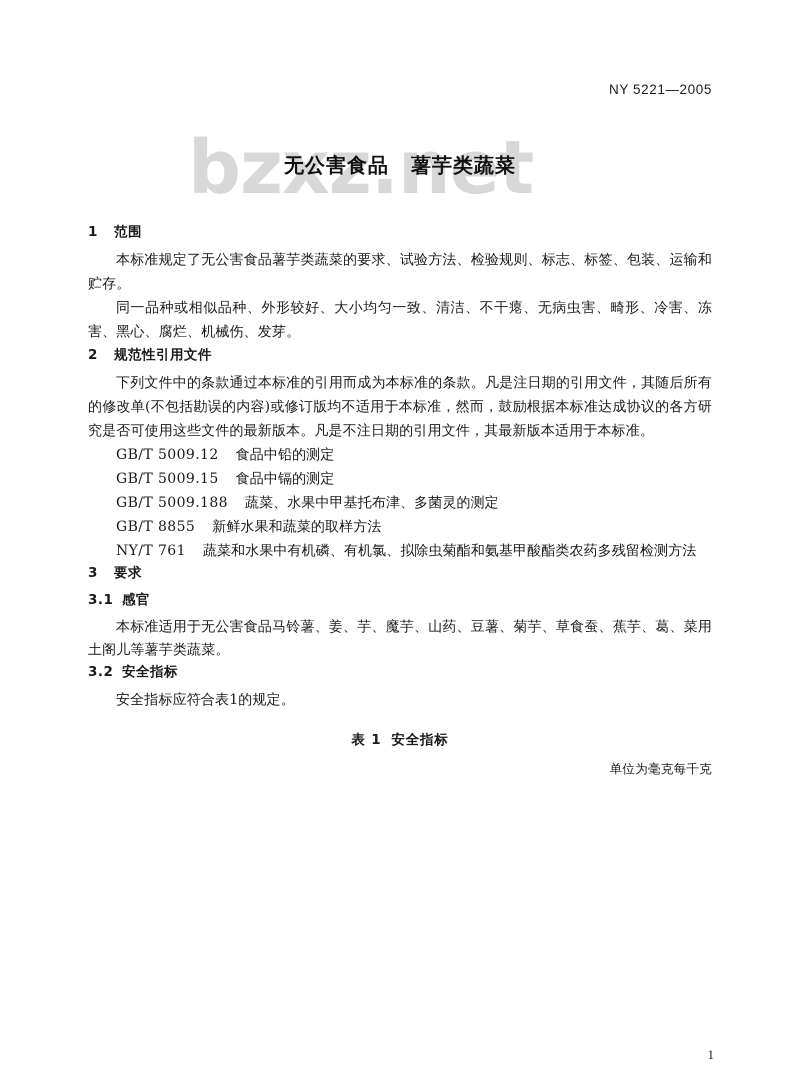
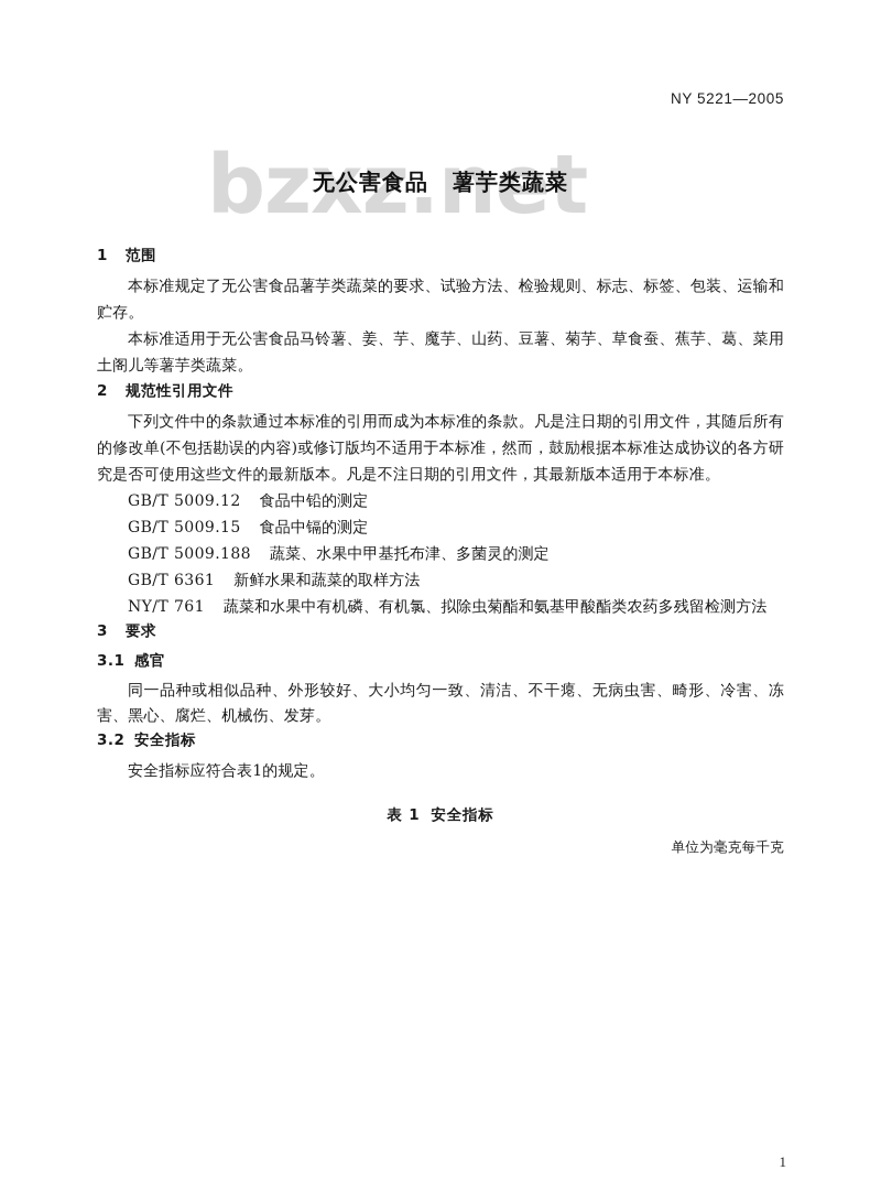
  NY 5221—2005
  bzxz.net
  无公害食品 薯芋类蔬菜
  1 范围
  本标准规定了无公害食品薯芋类蔬菜的要求、试验方法、检验规则、标志、标签、包装、运输和贮存。
- 同一品种或相似品种、外形较好、大小均匀一致、清洁、不干瘪、无病虫害、畸形、冷害、冻害、黑心、腐烂、机械伤、发芽。
+ 本标准适用于无公害食品马铃薯、姜、芋、魔芋、山药、豆薯、菊芋、草食蚕、蕉芋、葛、菜用土阁儿等薯芋类蔬菜。
  2 规范性引用文件
  下列文件中的条款通过本标准的引用而成为本标准的条款。凡是注日期的引用文件，其随后所有的修改单(不包括勘误的内容)或修订版均不适用于本标准，然而，鼓励根据本标准达成协议的各方研究是否可使用这些文件的最新版本。凡是不注日期的引用文件，其最新版本适用于本标准。
  GB/T 5009.12 食品中铅的测定
  GB/T 5009.15 食品中镉的测定
  GB/T 5009.188 蔬菜、水果中甲基托布津、多菌灵的测定
- GB/T 8855 新鲜水果和蔬菜的取样方法
+ GB/T 6361 新鲜水果和蔬菜的取样方法
  NY/T 761 蔬菜和水果中有机磷、有机氯、拟除虫菊酯和氨基甲酸酯类农药多残留检测方法
  3 要求
  3.1 感官
- 本标准适用于无公害食品马铃薯、姜、芋、魔芋、山药、豆薯、菊芋、草食蚕、蕉芋、葛、菜用土阁儿等薯芋类蔬菜。
+ 同一品种或相似品种、外形较好、大小均匀一致、清洁、不干瘪、无病虫害、畸形、冷害、冻害、黑心、腐烂、机械伤、发芽。
  3.2 安全指标
  安全指标应符合表1的规定。
  表 1 安全指标
  单位为毫克每千克
  1
